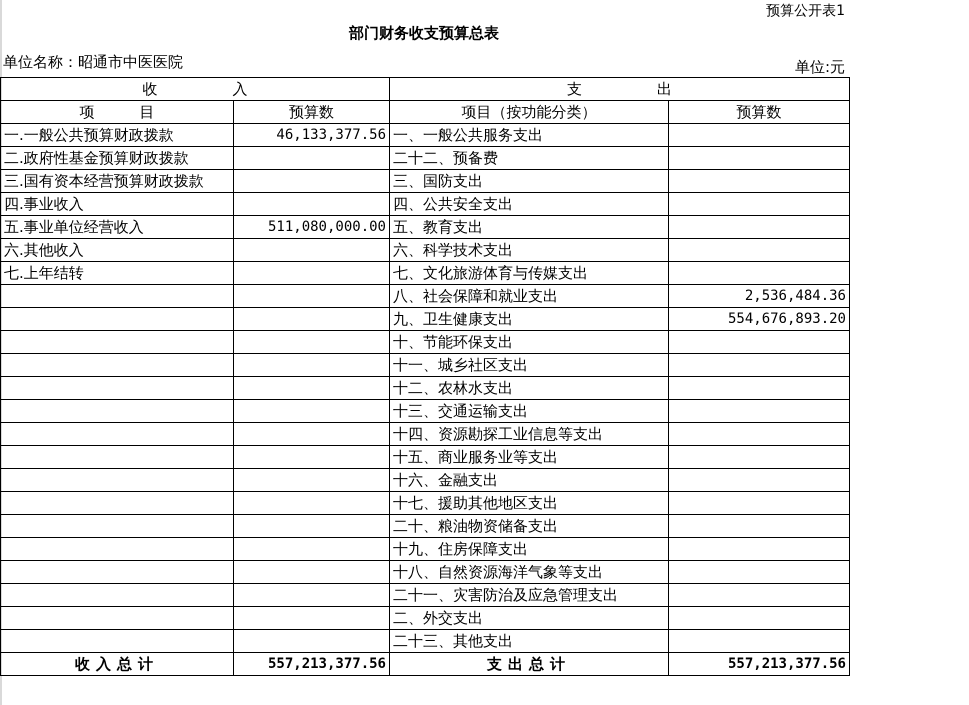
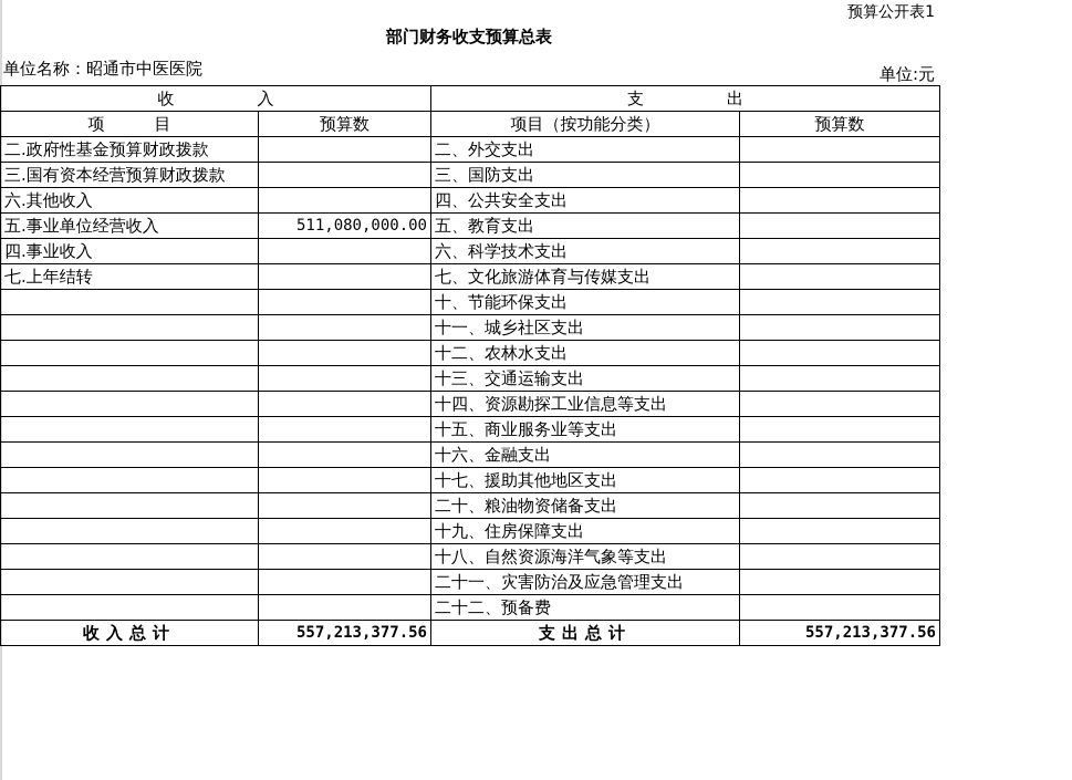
  预算公开表1
  部门财务收支预算总表
  单位名称：昭通市中医医院
  单位:元
  收 入	支 出
  项 目	预算数	项目（按功能分类）	预算数
- 一.一般公共预算财政拨款	46,133,377.56	一、一般公共服务支出
- 二.政府性基金预算财政拨款		二十二、预备费
+ 二.政府性基金预算财政拨款		二、外交支出
  三.国有资本经营预算财政拨款		三、国防支出
- 四.事业收入		四、公共安全支出
+ 六.其他收入		四、公共安全支出
  五.事业单位经营收入	511,080,000.00	五、教育支出
- 六.其他收入		六、科学技术支出
+ 四.事业收入		六、科学技术支出
  七.上年结转		七、文化旅游体育与传媒支出
- 		八、社会保障和就业支出	2,536,484.36
- 		九、卫生健康支出	554,676,893.20
  		十、节能环保支出
  		十一、城乡社区支出
  		十二、农林水支出
  		十三、交通运输支出
  		十四、资源勘探工业信息等支出
  		十五、商业服务业等支出
  		十六、金融支出
  		十七、援助其他地区支出
  		二十、粮油物资储备支出
  		十九、住房保障支出
  		十八、自然资源海洋气象等支出
  		二十一、灾害防治及应急管理支出
- 		二、外交支出
+ 		二十二、预备费
- 		二十三、其他支出
  收入总计	557,213,377.56	支出总计	557,213,377.56
